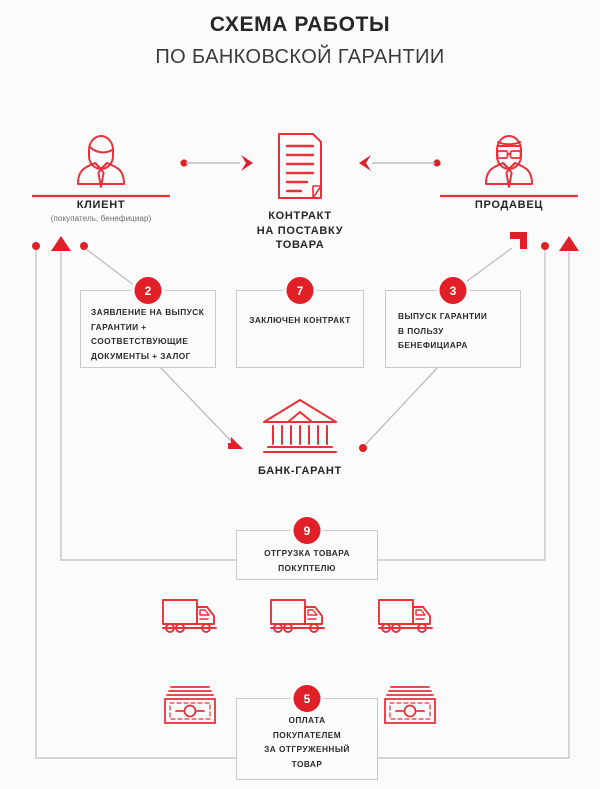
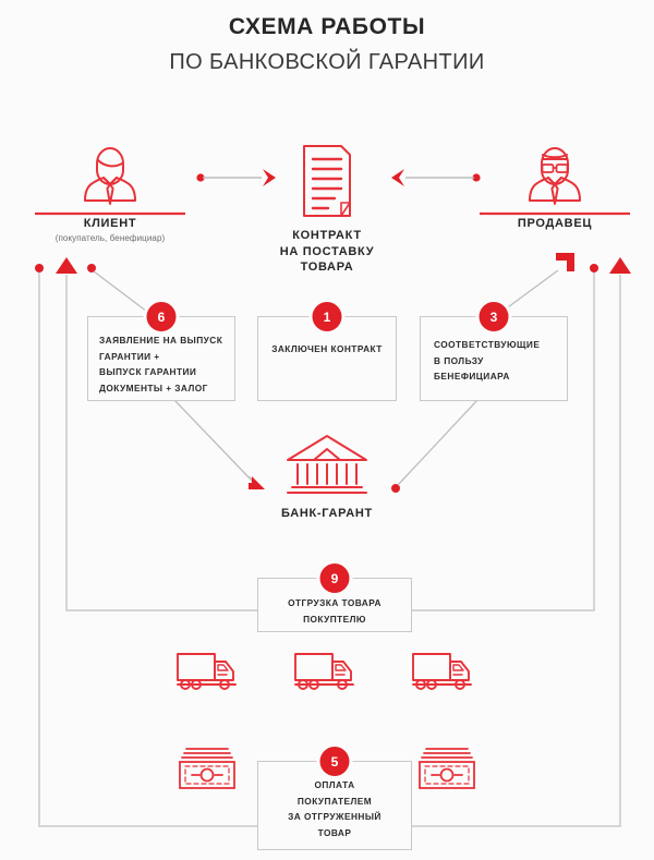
  СХЕМА РАБОТЫ
  ПО БАНКОВСКОЙ ГАРАНТИИ
  КЛИЕНТ
  (покупатель, бенефициар)
  КОНТРАКТ
  НА ПОСТАВКУ
  ТОВАРА
  ПРОДАВЕЦ
  БАНК-ГАРАНТ
- 7
+ 1
  ЗАКЛЮЧЕН КОНТРАКТ
- 2
+ 6
  ЗАЯВЛЕНИЕ НА ВЫПУСК
  ГАРАНТИИ +
- СООТВЕТСТВУЮЩИЕ
+ ВЫПУСК ГАРАНТИИ
  ДОКУМЕНТЫ + ЗАЛОГ
  3
- ВЫПУСК ГАРАНТИИ
+ СООТВЕТСТВУЮЩИЕ
  В ПОЛЬЗУ
  БЕНЕФИЦИАРА
  9
  ОТГРУЗКА ТОВАРА
  ПОКУПТЕЛЮ
  5
  ОПЛАТА
  ПОКУПАТЕЛЕМ
  ЗА ОТГРУЖЕННЫЙ
  ТОВАР
